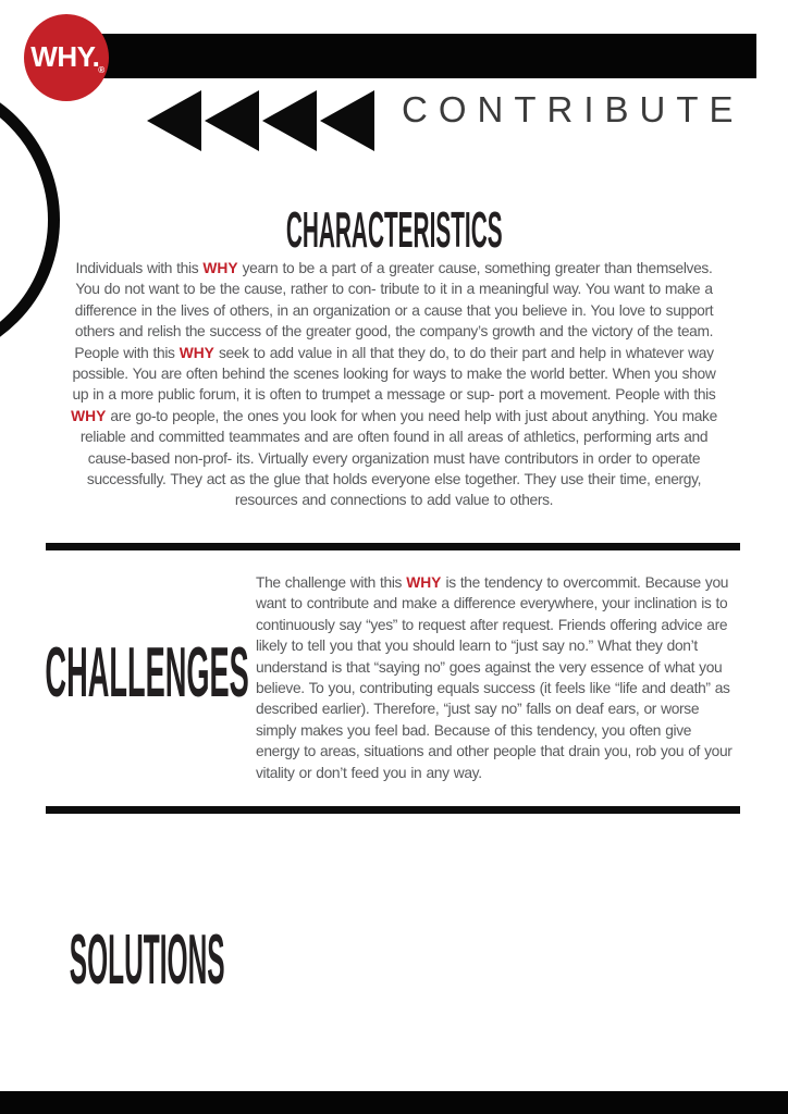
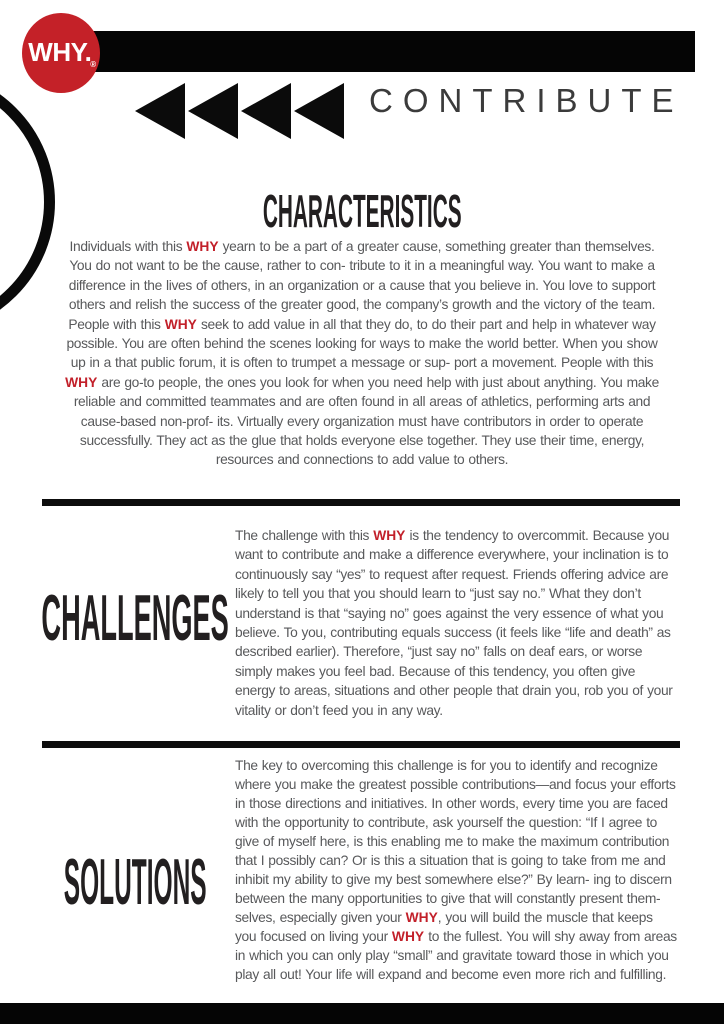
  WHY.®
  CONTRIBUTE
  CHARACTERISTICS
- Individuals with this WHY yearn to be a part of a greater cause, something greater than themselves. You do not want to be the cause, rather to con- tribute to it in a meaningful way. You want to make a difference in the lives of others, in an organization or a cause that you believe in. You love to support others and relish the success of the greater good, the company’s growth and the victory of the team. People with this WHY seek to add value in all that they do, to do their part and help in whatever way possible. You are often behind the scenes looking for ways to make the world better. When you show up in a more public forum, it is often to trumpet a message or sup- port a movement. People with this WHY are go-to people, the ones you look for when you need help with just about anything. You make reliable and committed teammates and are often found in all areas of athletics, performing arts and cause-based non-prof- its. Virtually every organization must have contributors in order to operate successfully. They act as the glue that holds everyone else together. They use their time, energy, resources and connections to add value to others.
+ Individuals with this WHY yearn to be a part of a greater cause, something greater than themselves. You do not want to be the cause, rather to con- tribute to it in a meaningful way. You want to make a difference in the lives of others, in an organization or a cause that you believe in. You love to support others and relish the success of the greater good, the company’s growth and the victory of the team. People with this WHY seek to add value in all that they do, to do their part and help in whatever way possible. You are often behind the scenes looking for ways to make the world better. When you show up in a that public forum, it is often to trumpet a message or sup- port a movement. People with this WHY are go-to people, the ones you look for when you need help with just about anything. You make reliable and committed teammates and are often found in all areas of athletics, performing arts and cause-based non-prof- its. Virtually every organization must have contributors in order to operate successfully. They act as the glue that holds everyone else together. They use their time, energy, resources and connections to add value to others.
  CHALLENGES
  The challenge with this WHY is the tendency to overcommit. Because you want to contribute and make a difference everywhere, your inclination is to continuously say “yes” to request after request. Friends offering advice are likely to tell you that you should learn to “just say no.” What they don’t understand is that “saying no” goes against the very essence of what you believe. To you, contributing equals success (it feels like “life and death” as described earlier). Therefore, “just say no” falls on deaf ears, or worse simply makes you feel bad. Because of this tendency, you often give energy to areas, situations and other people that drain you, rob you of your vitality or don’t feed you in any way.
  SOLUTIONS
+ The key to overcoming this challenge is for you to identify and recognize where you make the greatest possible contributions—and focus your efforts in those directions and initiatives. In other words, every time you are faced with the opportunity to contribute, ask yourself the question: “If I agree to give of myself here, is this enabling me to make the maximum contribution that I possibly can? Or is this a situation that is going to take from me and inhibit my ability to give my best somewhere else?” By learn- ing to discern between the many opportunities to give that will constantly present them- selves, especially given your WHY, you will build the muscle that keeps you focused on living your WHY to the fullest. You will shy away from areas in which you can only play “small” and gravitate toward those in which you play all out! Your life will expand and become even more rich and fulfilling.
